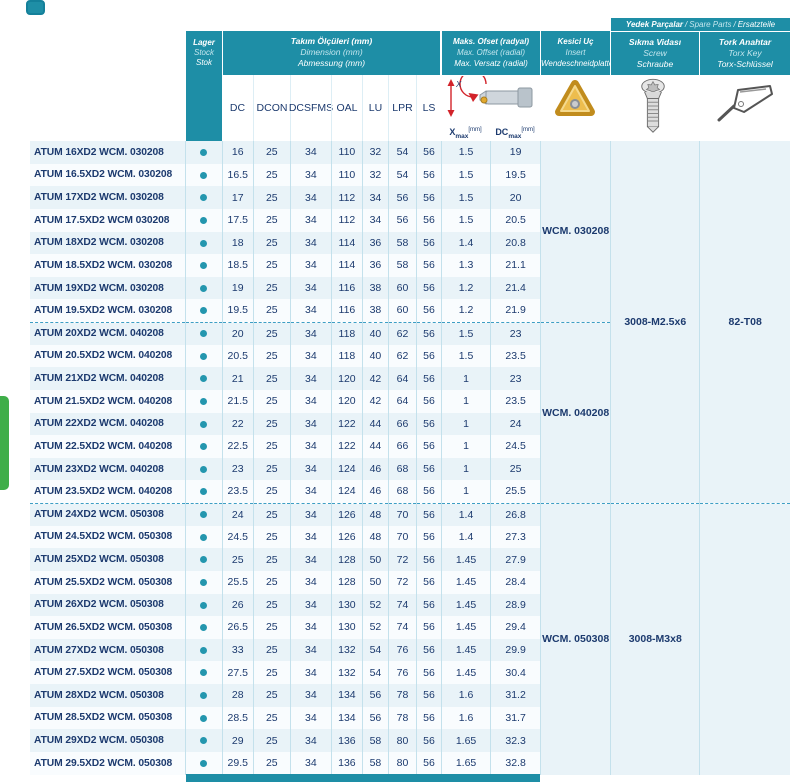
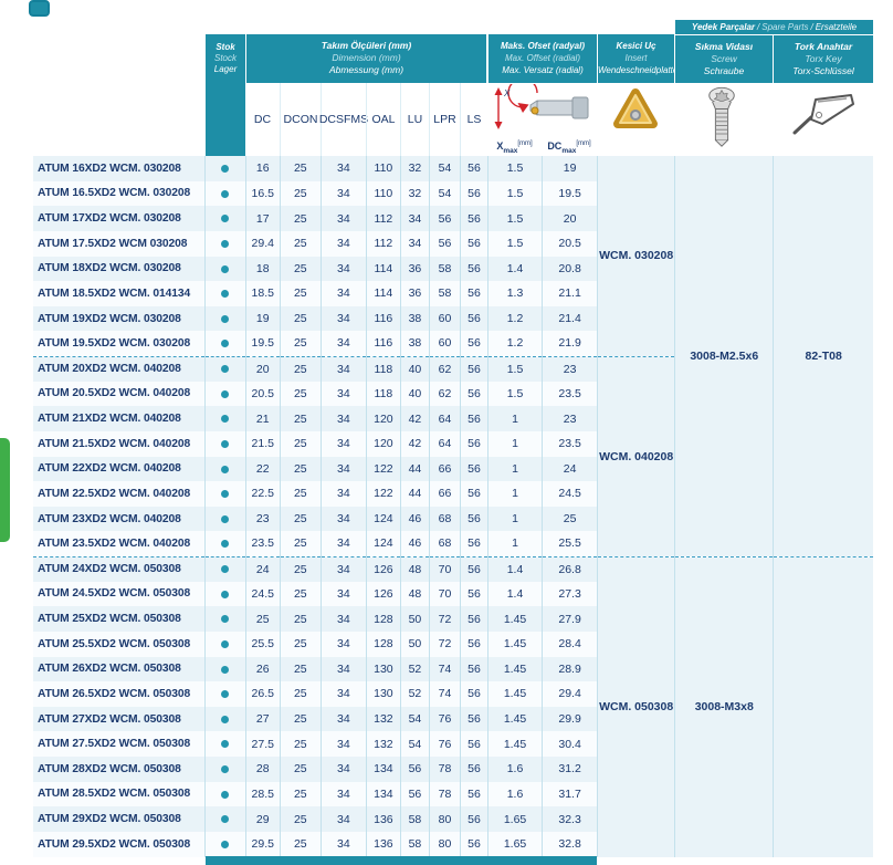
- Lager
+ Stok
  Stock
- Stok
+ Lager
  Takım Ölçüleri (mm)
  Dimension (mm)
  Abmessung (mm)
  Maks. Ofset (radyal)
  Max. Offset (radial)
  Max. Versatz (radial)
  Kesici Uç
  Insert
  Wendeschneidplatt
  Yedek Parçalar / Spare Parts / Ersatzteile
  Sıkma Vidası
  Screw
  Schraube
  Tork Anahtar
  Torx Key
  Torx-Schlüssel
  DC
  DCON
  DCSFMS
  OAL
  LU
  LPR
  LS
  X
  ATUM 16XD2 WCM. 030208		16	25	34	110	32	54	56	1.5	19	WCM. 030208	3008-M2.5x6	82-T08
  ATUM 16.5XD2 WCM. 030208		16.5	25	34	110	32	54	56	1.5	19.5
  ATUM 17XD2 WCM. 030208		17	25	34	112	34	56	56	1.5	20
- ATUM 17.5XD2 WCM 030208		17.5	25	34	112	34	56	56	1.5	20.5
+ ATUM 17.5XD2 WCM 030208		29.4	25	34	112	34	56	56	1.5	20.5
  ATUM 18XD2 WCM. 030208		18	25	34	114	36	58	56	1.4	20.8
- ATUM 18.5XD2 WCM. 030208		18.5	25	34	114	36	58	56	1.3	21.1
+ ATUM 18.5XD2 WCM. 014134		18.5	25	34	114	36	58	56	1.3	21.1
  ATUM 19XD2 WCM. 030208		19	25	34	116	38	60	56	1.2	21.4
  ATUM 19.5XD2 WCM. 030208		19.5	25	34	116	38	60	56	1.2	21.9
  ATUM 20XD2 WCM. 040208		20	25	34	118	40	62	56	1.5	23	WCM. 040208
  ATUM 20.5XD2 WCM. 040208		20.5	25	34	118	40	62	56	1.5	23.5
  ATUM 21XD2 WCM. 040208		21	25	34	120	42	64	56	1	23
  ATUM 21.5XD2 WCM. 040208		21.5	25	34	120	42	64	56	1	23.5
  ATUM 22XD2 WCM. 040208		22	25	34	122	44	66	56	1	24
  ATUM 22.5XD2 WCM. 040208		22.5	25	34	122	44	66	56	1	24.5
  ATUM 23XD2 WCM. 040208		23	25	34	124	46	68	56	1	25
  ATUM 23.5XD2 WCM. 040208		23.5	25	34	124	46	68	56	1	25.5
  ATUM 24XD2 WCM. 050308		24	25	34	126	48	70	56	1.4	26.8	WCM. 050308	3008-M3x8
  ATUM 24.5XD2 WCM. 050308		24.5	25	34	126	48	70	56	1.4	27.3
  ATUM 25XD2 WCM. 050308		25	25	34	128	50	72	56	1.45	27.9
  ATUM 25.5XD2 WCM. 050308		25.5	25	34	128	50	72	56	1.45	28.4
  ATUM 26XD2 WCM. 050308		26	25	34	130	52	74	56	1.45	28.9
  ATUM 26.5XD2 WCM. 050308		26.5	25	34	130	52	74	56	1.45	29.4
- ATUM 27XD2 WCM. 050308		33	25	34	132	54	76	56	1.45	29.9
+ ATUM 27XD2 WCM. 050308		27	25	34	132	54	76	56	1.45	29.9
  ATUM 27.5XD2 WCM. 050308		27.5	25	34	132	54	76	56	1.45	30.4
  ATUM 28XD2 WCM. 050308		28	25	34	134	56	78	56	1.6	31.2
  ATUM 28.5XD2 WCM. 050308		28.5	25	34	134	56	78	56	1.6	31.7
  ATUM 29XD2 WCM. 050308		29	25	34	136	58	80	56	1.65	32.3
  ATUM 29.5XD2 WCM. 050308		29.5	25	34	136	58	80	56	1.65	32.8
